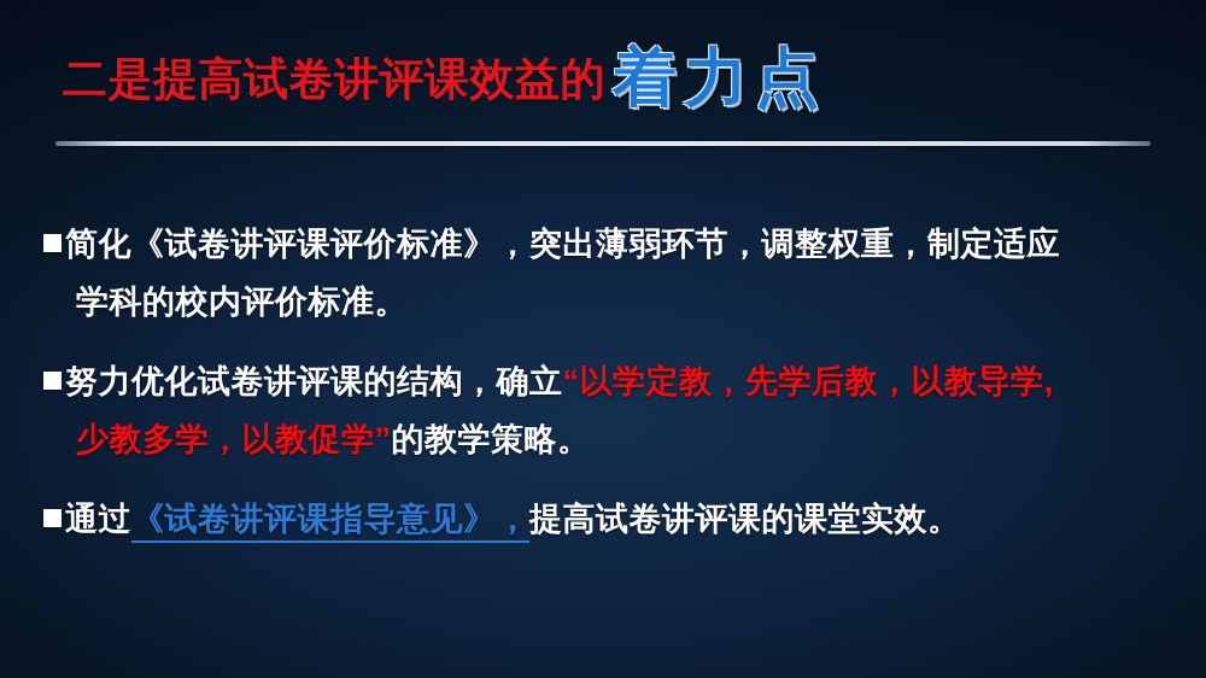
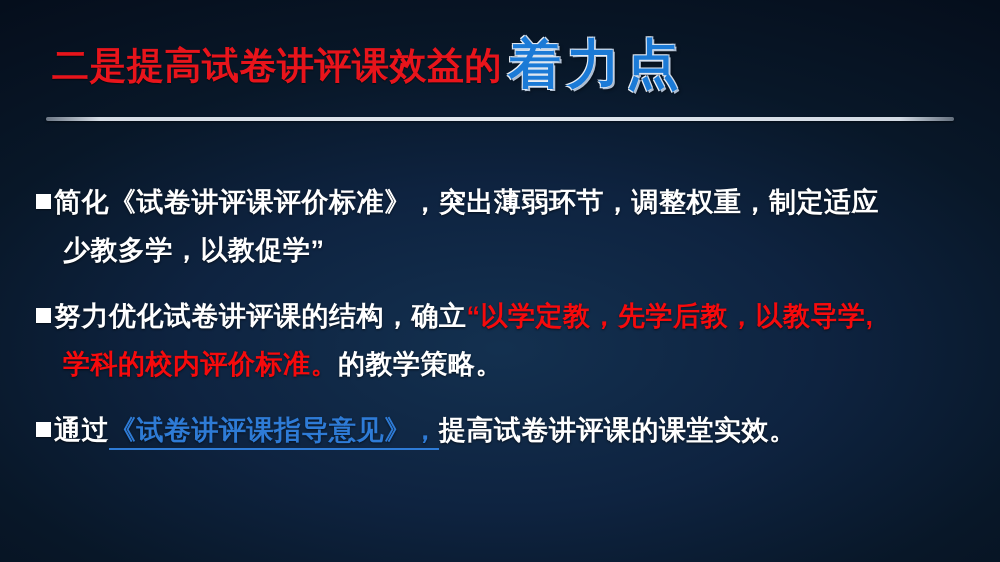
  二是提高试卷讲评课效益的
  着力点
  简化《试卷讲评课评价标准》，突出薄弱环节，调整权重，制定适应
- 学科的校内评价标准。
+ 少教多学，以教促学”
  努力优化试卷讲评课的结构，确立“以学定教，先学后教，以教导学,
- 少教多学，以教促学”的教学策略。
+ 学科的校内评价标准。的教学策略。
  通过《试卷讲评课指导意见》，提高试卷讲评课的课堂实效。
